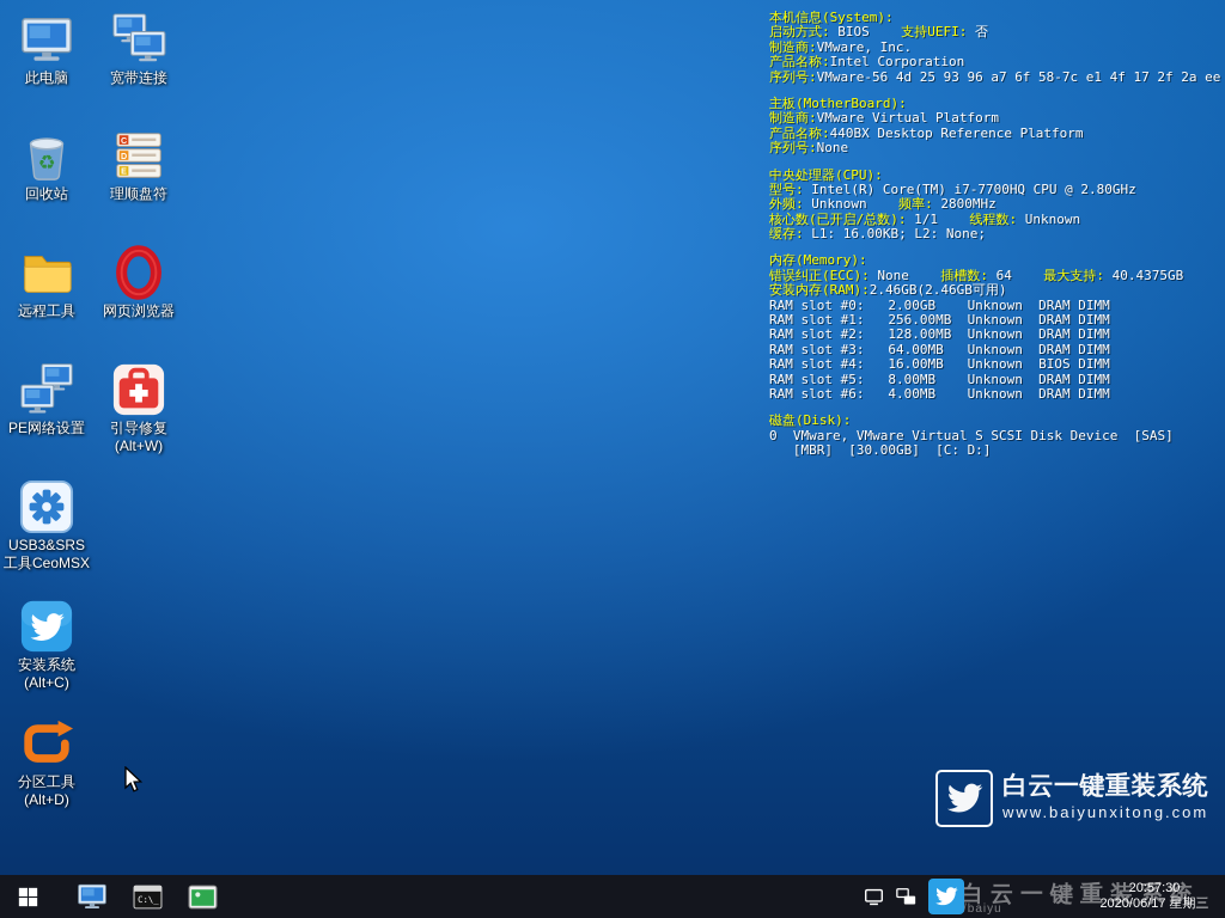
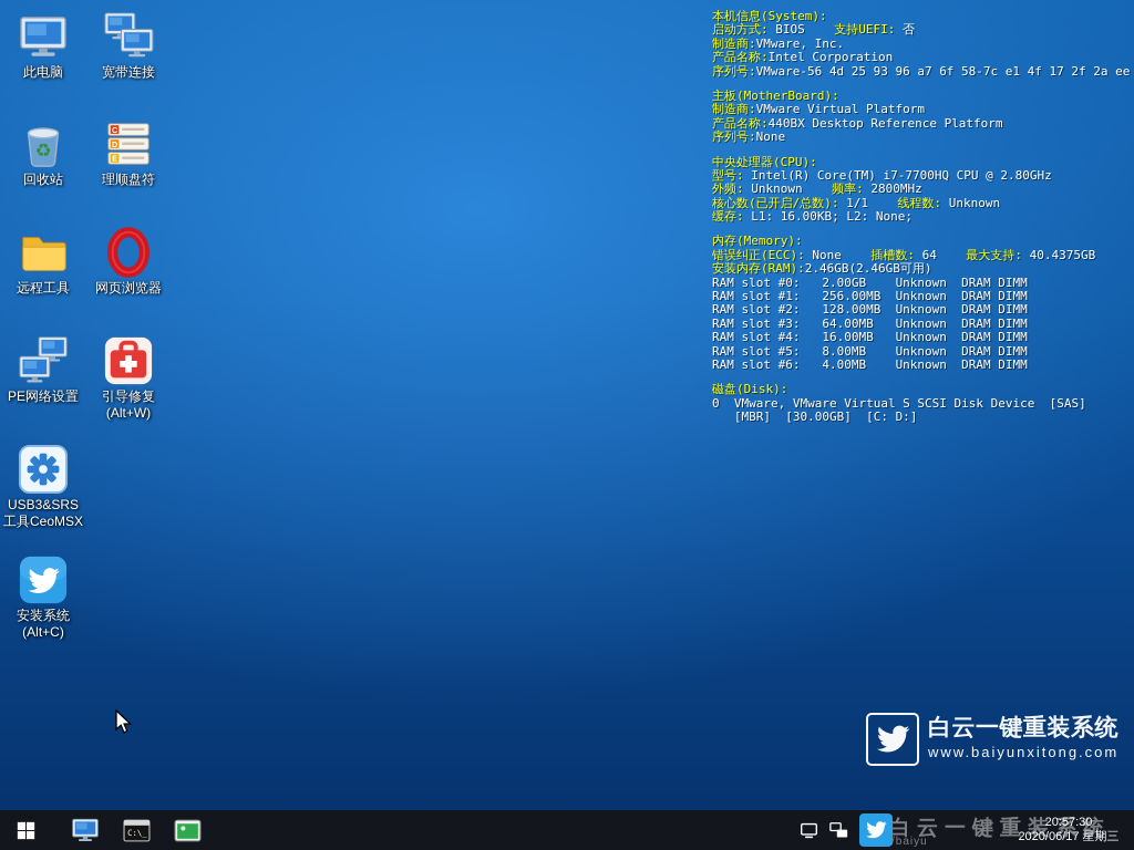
  此电脑
  宽带连接
  ♻
  回收站
  C
  D
  E
  理顺盘符
  远程工具
  网页浏览器
  PE网络设置
  引导修复
  (Alt+W)
  USB3&SRS
  工具CeoMSX
  安装系统
  (Alt+C)
- 分区工具
- (Alt+D)
  本机信息(System):
  启动方式: BIOS 支持UEFI: 否
  制造商:VMware, Inc.
  产品名称:Intel Corporation
  序列号:VMware-56 4d 25 93 96 a7 6f 58-7c e1 4f 17 2f 2a ee
  主板(MotherBoard):
  制造商:VMware Virtual Platform
  产品名称:440BX Desktop Reference Platform
  序列号:None
  中央处理器(CPU):
  型号: Intel(R) Core(TM) i7-7700HQ CPU @ 2.80GHz
  外频: Unknown 频率: 2800MHz
  核心数(已开启/总数): 1/1 线程数: Unknown
  缓存: L1: 16.00KB; L2: None;
  内存(Memory):
  错误纠正(ECC): None 插槽数: 64 最大支持: 40.4375GB
  安装内存(RAM):2.46GB(2.46GB可用)
  RAM slot #0: 2.00GB Unknown DRAM DIMM
  RAM slot #1: 256.00MB Unknown DRAM DIMM
  RAM slot #2: 128.00MB Unknown DRAM DIMM
  RAM slot #3: 64.00MB Unknown DRAM DIMM
- RAM slot #4: 16.00MB Unknown BIOS DIMM
+ RAM slot #4: 16.00MB Unknown DRAM DIMM
  RAM slot #5: 8.00MB Unknown DRAM DIMM
  RAM slot #6: 4.00MB Unknown DRAM DIMM
  磁盘(Disk):
  0 VMware, VMware Virtual S SCSI Disk Device [SAS]
  [MBR] [30.00GB] [C: D:]
  白云一键重装系统
  www.baiyunxitong.com
  C:\_
  白云一键重装系统
  /baiyu
  20:57:30
  2020/06/17 星期三
